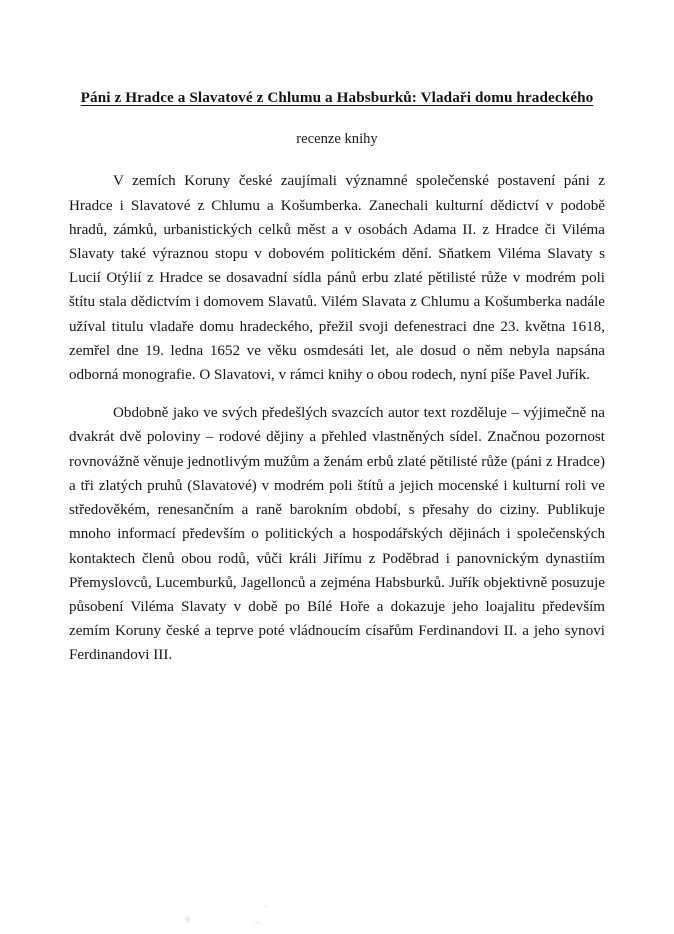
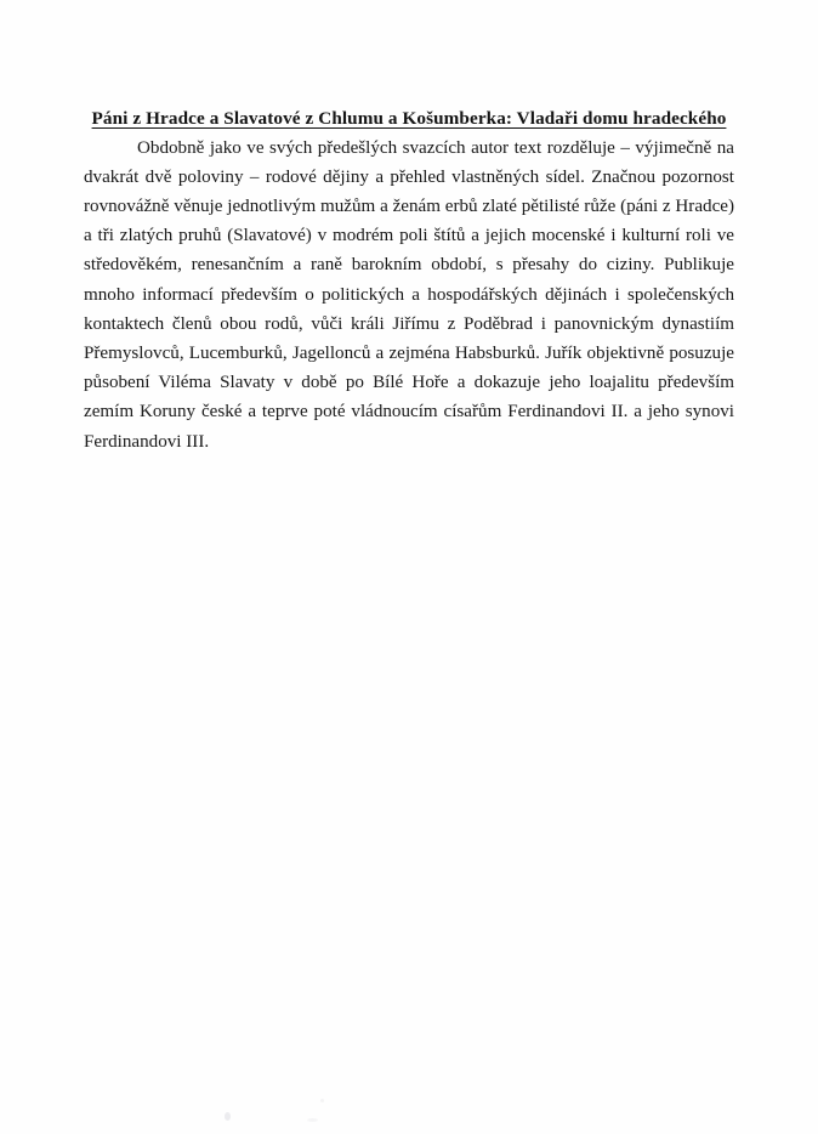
- Páni z Hradce a Slavatové z Chlumu a Habsburků: Vladaři domu hradeckého
+ Páni z Hradce a Slavatové z Chlumu a Košumberka: Vladaři domu hradeckého
- recenze knihy
- V zemích Koruny české zaujímali významné společenské postavení páni z Hradce i Slavatové z Chlumu a Košumberka. Zanechali kulturní dědictví v podobě hradů, zámků, urbanistických celků měst a v osobách Adama II. z Hradce či Viléma Slavaty také výraznou stopu v dobovém politickém dění. Sňatkem Viléma Slavaty s Lucií Otýlií z Hradce se dosavadní sídla pánů erbu zlaté pětilisté růže v modrém poli štítu stala dědictvím i domovem Slavatů. Vilém Slavata z Chlumu a Košumberka nadále užíval titulu vladaře domu hradeckého, přežil svoji defenestraci dne 23. května 1618, zemřel dne 19. ledna 1652 ve věku osmdesáti let, ale dosud o něm nebyla napsána odborná monografie. O Slavatovi, v rámci knihy o obou rodech, nyní píše Pavel Juřík.
  Obdobně jako ve svých předešlých svazcích autor text rozděluje – výjimečně na dvakrát dvě poloviny – rodové dějiny a přehled vlastněných sídel. Značnou pozornost rovnovážně věnuje jednotlivým mužům a ženám erbů zlaté pětilisté růže (páni z Hradce) a tři zlatých pruhů (Slavatové) v modrém poli štítů a jejich mocenské i kulturní roli ve středověkém, renesančním a raně barokním období, s přesahy do ciziny. Publikuje mnoho informací především o politických a hospodářských dějinách i společenských kontaktech členů obou rodů, vůči králi Jiřímu z Poděbrad i panovnickým dynastiím Přemyslovců, Lucemburků, Jagellonců a zejména Habsburků. Juřík objektivně posuzuje působení Viléma Slavaty v době po Bílé Hoře a dokazuje jeho loajalitu především zemím Koruny české a teprve poté vládnoucím císařům Ferdinandovi II. a jeho synovi Ferdinandovi III.
